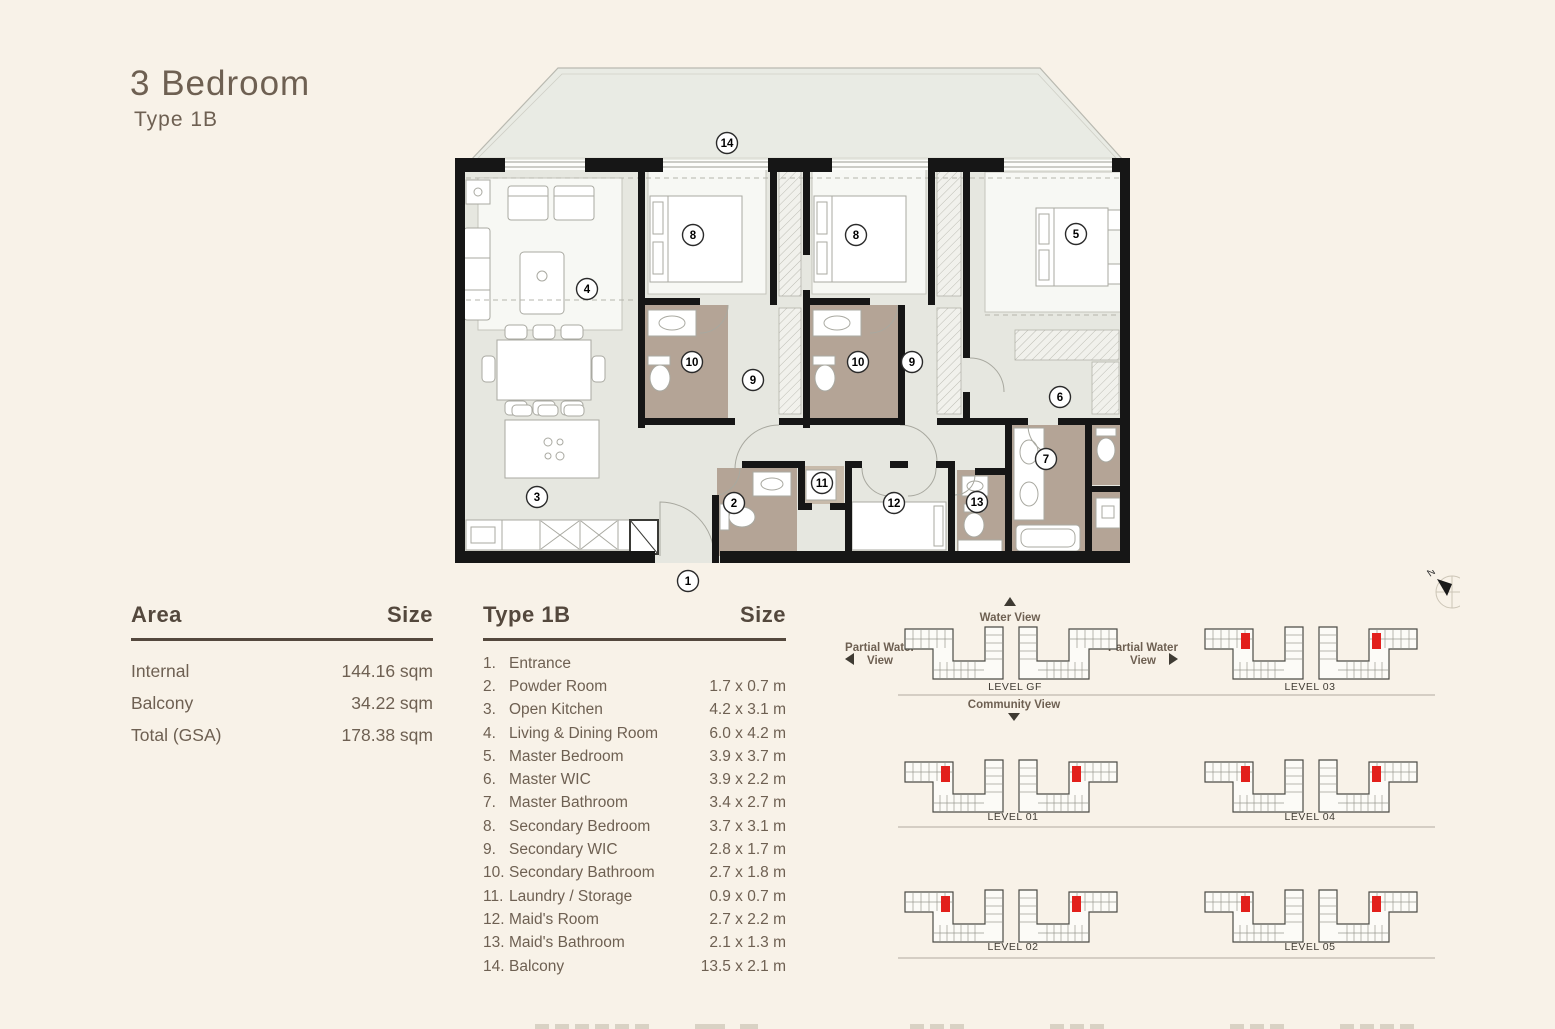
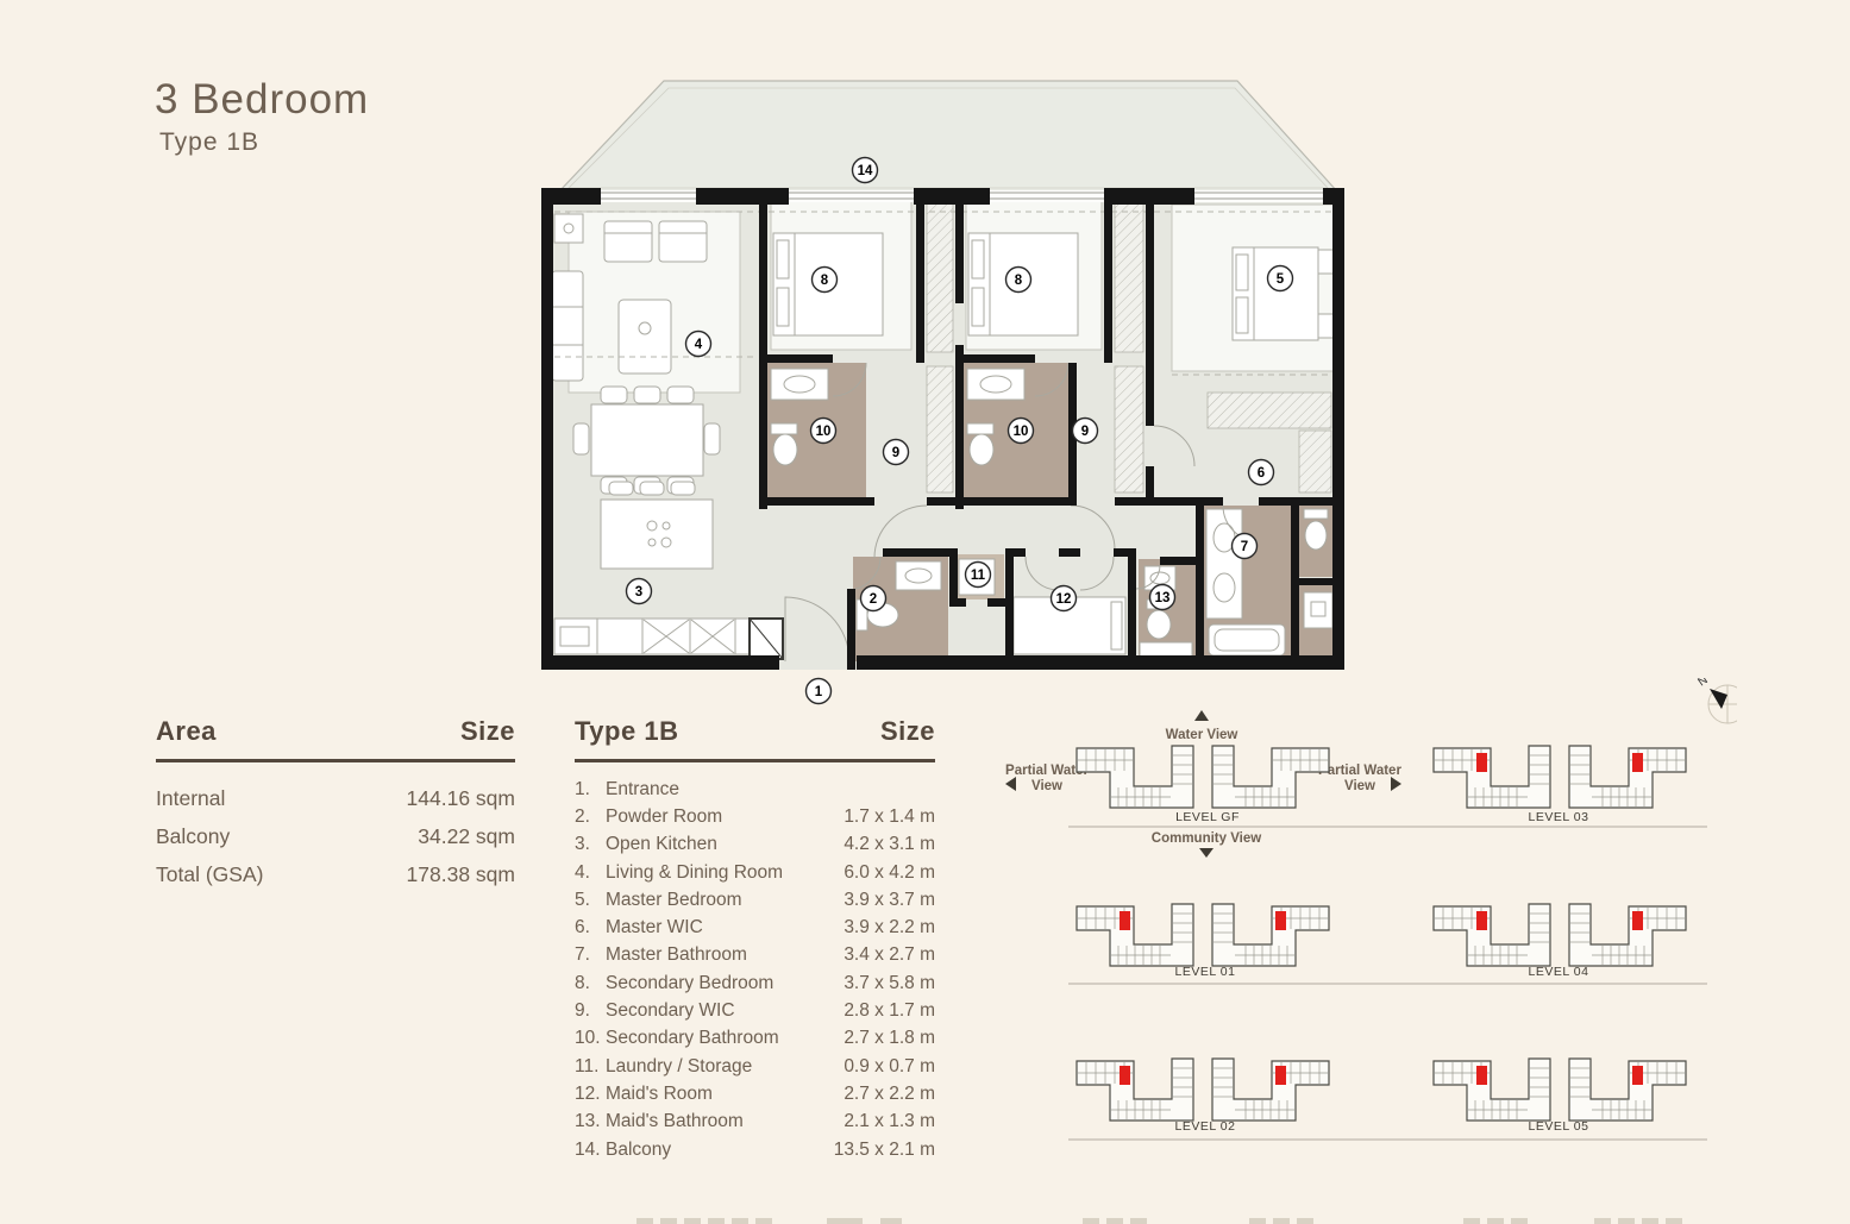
  3 Bedroom
  Type 1B
  1
  2
  3
  4
  5
  6
  7
  8
  8
  9
  9
  10
  10
  11
  12
  13
  14
  Area
  Size
  Internal
  144.16 sqm
  Balcony
  34.22 sqm
  Total (GSA)
  178.38 sqm
  Type 1B
  Size
  1.
  Entrance
  2.
  Powder Room
- 1.7 x 0.7 m
+ 1.7 x 1.4 m
  3.
  Open Kitchen
  4.2 x 3.1 m
  4.
  Living & Dining Room
  6.0 x 4.2 m
  5.
  Master Bedroom
  3.9 x 3.7 m
  6.
  Master WIC
  3.9 x 2.2 m
  7.
  Master Bathroom
  3.4 x 2.7 m
  8.
  Secondary Bedroom
- 3.7 x 3.1 m
+ 3.7 x 5.8 m
  9.
  Secondary WIC
  2.8 x 1.7 m
  10.
  Secondary Bathroom
  2.7 x 1.8 m
  11.
  Laundry / Storage
  0.9 x 0.7 m
  12.
  Maid's Room
  2.7 x 2.2 m
  13.
  Maid's Bathroom
  2.1 x 1.3 m
  14.
  Balcony
  13.5 x 2.1 m
  Water View
  Partial Wat
  View
  artial Water
  View
  Community View
  LEVEL GF
  LEVEL 03
  LEVEL 01
  LEVEL 04
  LEVEL 02
  LEVEL 05
